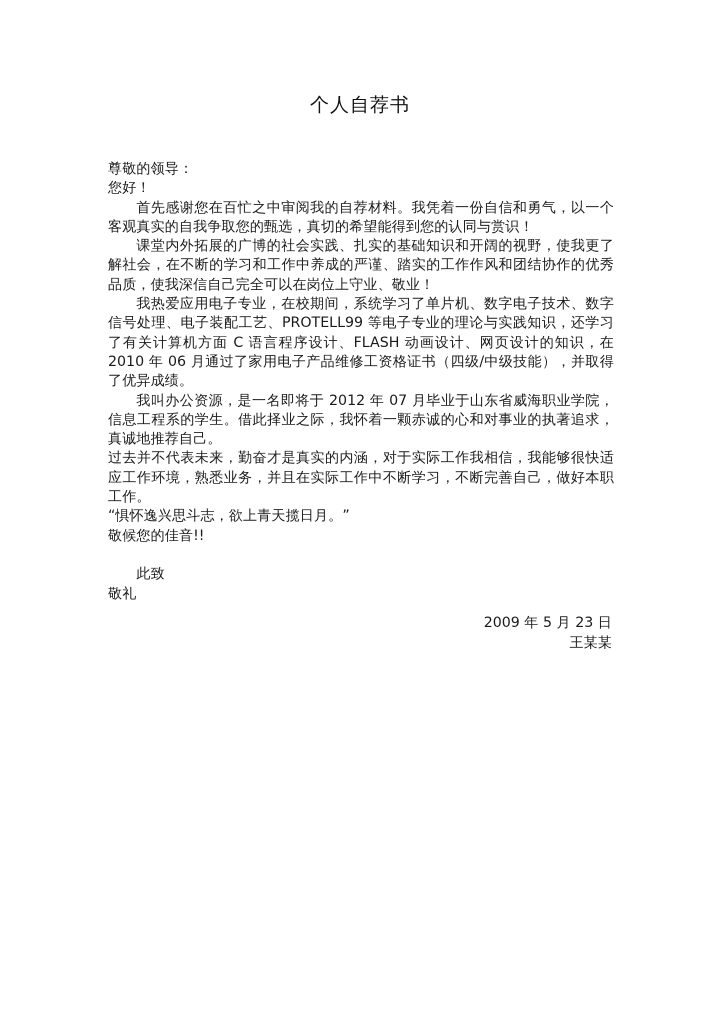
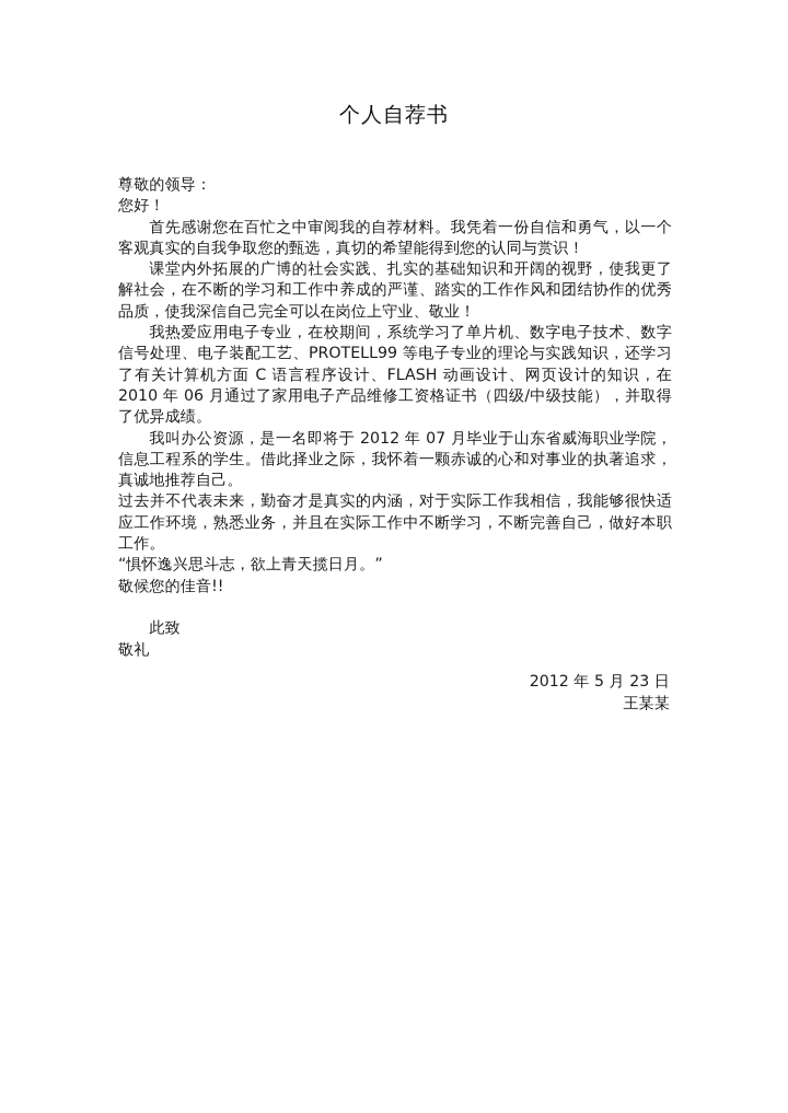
  个人自荐书
  尊敬的领导：
  您好！
  首先感谢您在百忙之中审阅我的自荐材料。我凭着一份自信和勇气，以一个客观真实的自我争取您的甄选，真切的希望能得到您的认同与赏识！
  课堂内外拓展的广博的社会实践、扎实的基础知识和开阔的视野，使我更了解社会，在不断的学习和工作中养成的严谨、踏实的工作作风和团结协作的优秀品质，使我深信自己完全可以在岗位上守业、敬业！
  我热爱应用电子专业，在校期间，系统学习了单片机、数字电子技术、数字信号处理、电子装配工艺、PROTELL99 等电子专业的理论与实践知识，还学习了有关计算机方面 C 语言程序设计、FLASH 动画设计、网页设计的知识，在 2010 年 06 月通过了家用电子产品维修工资格证书（四级/中级技能），并取得了优异成绩。
  我叫办公资源，是一名即将于 2012 年 07 月毕业于山东省威海职业学院，信息工程系的学生。借此择业之际，我怀着一颗赤诚的心和对事业的执著追求，真诚地推荐自己。
  过去并不代表未来，勤奋才是真实的内涵，对于实际工作我相信，我能够很快适应工作环境，熟悉业务，并且在实际工作中不断学习，不断完善自己，做好本职工作。
  “惧怀逸兴思斗志，欲上青天揽日月。”
  敬候您的佳音!!
  此致
  敬礼
- 2009 年 5 月 23 日
+ 2012 年 5 月 23 日
  王某某
